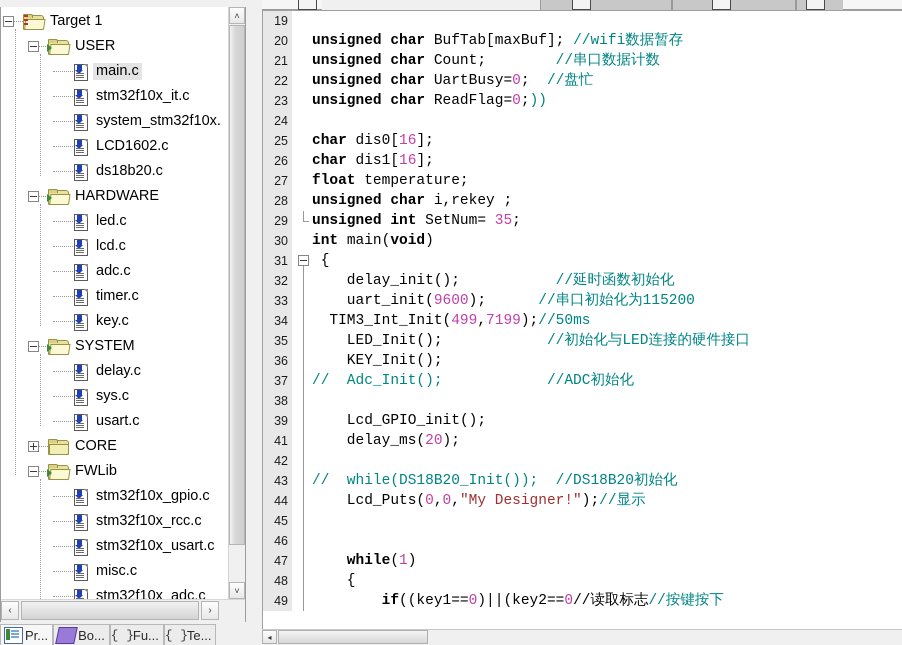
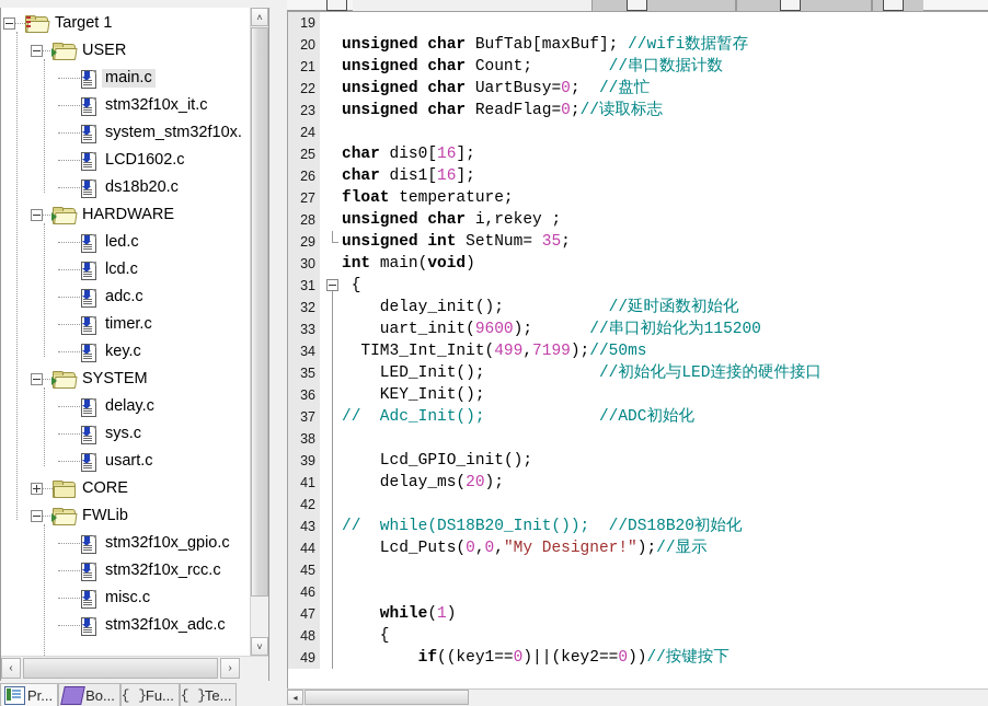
  Target 1
  USER
  main.c
  stm32f10x_it.c
  system_stm32f10x.
  LCD1602.c
  ds18b20.c
  HARDWARE
  led.c
  lcd.c
  adc.c
  timer.c
  key.c
  SYSTEM
  delay.c
  sys.c
  usart.c
  CORE
  FWLib
  stm32f10x_gpio.c
  stm32f10x_rcc.c
- stm32f10x_usart.c
  misc.c
  stm32f10x_adc.c
  ˄
  ˅
  ‹
  ›
  Pr...
  Bo...
  { }
  Fu...
  { }
  Te...
  19
  20
  unsigned char BufTab[maxBuf]; //wifi数据暂存
  21
  unsigned char Count; //串口数据计数
  22
  unsigned char UartBusy=0; //盘忙
  23
- unsigned char ReadFlag=0;))
+ unsigned char ReadFlag=0;//读取标志
  24
  25
  char dis0[16];
  26
  char dis1[16];
  27
  float temperature;
  28
  unsigned char i,rekey ;
  29
  unsigned int SetNum= 35;
  30
  int main(void)
  31
  {
  32
  delay_init(); //延时函数初始化
  33
  uart_init(9600); //串口初始化为115200
  34
  TIM3_Int_Init(499,7199);//50ms
  35
  LED_Init(); //初始化与LED连接的硬件接口
  36
  KEY_Init();
  37
  // Adc_Init(); //ADC初始化
  38
  39
  Lcd_GPIO_init();
  41
  delay_ms(20);
  42
  43
  // while(DS18B20_Init()); //DS18B20初始化
  44
  Lcd_Puts(0,0,"My Designer!");//显示
  45
  46
  47
  while(1)
  48
  {
  49
- if((key1==0)||(key2==0//读取标志//按键按下
+ if((key1==0)||(key2==0))//按键按下
  ◂
